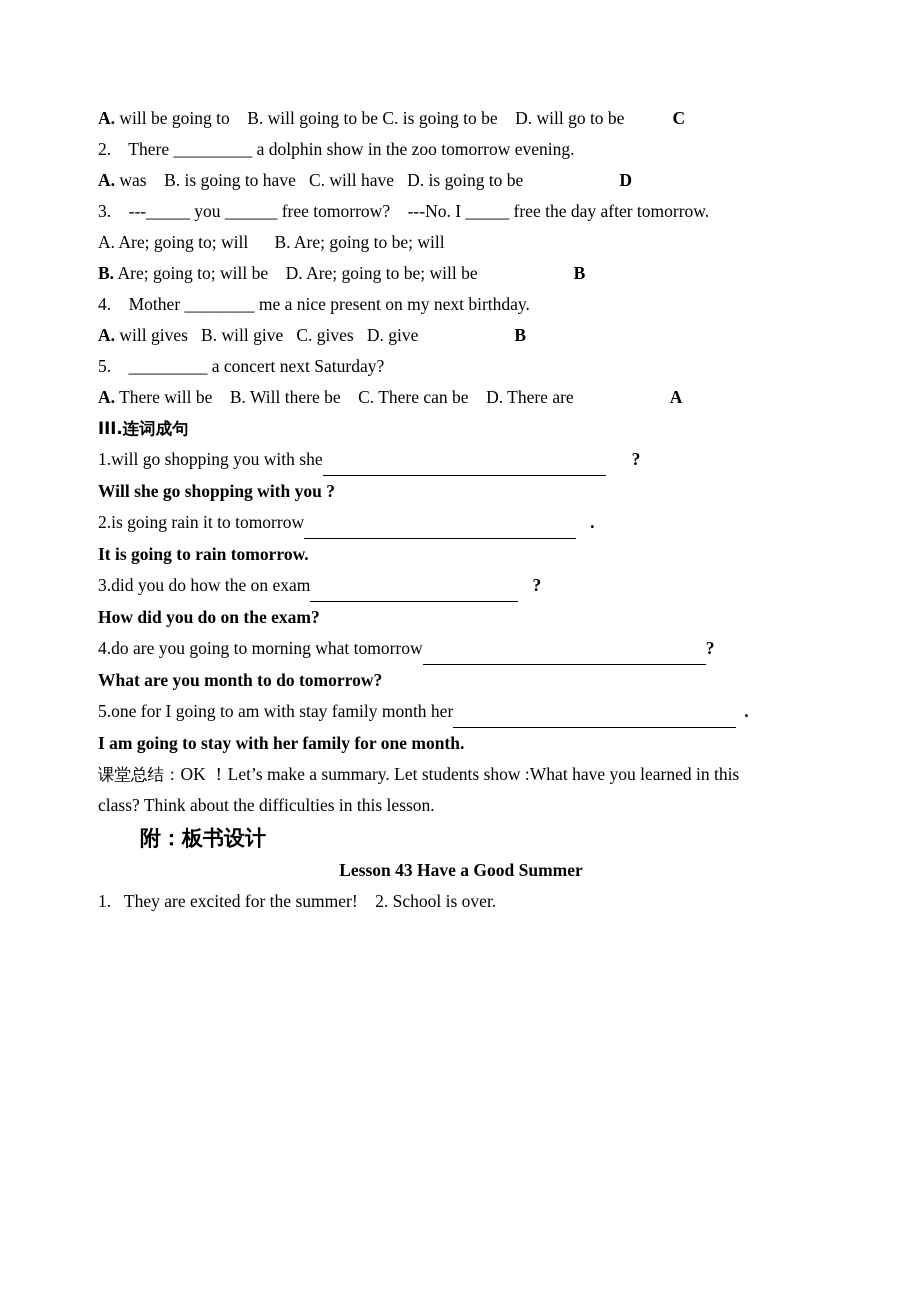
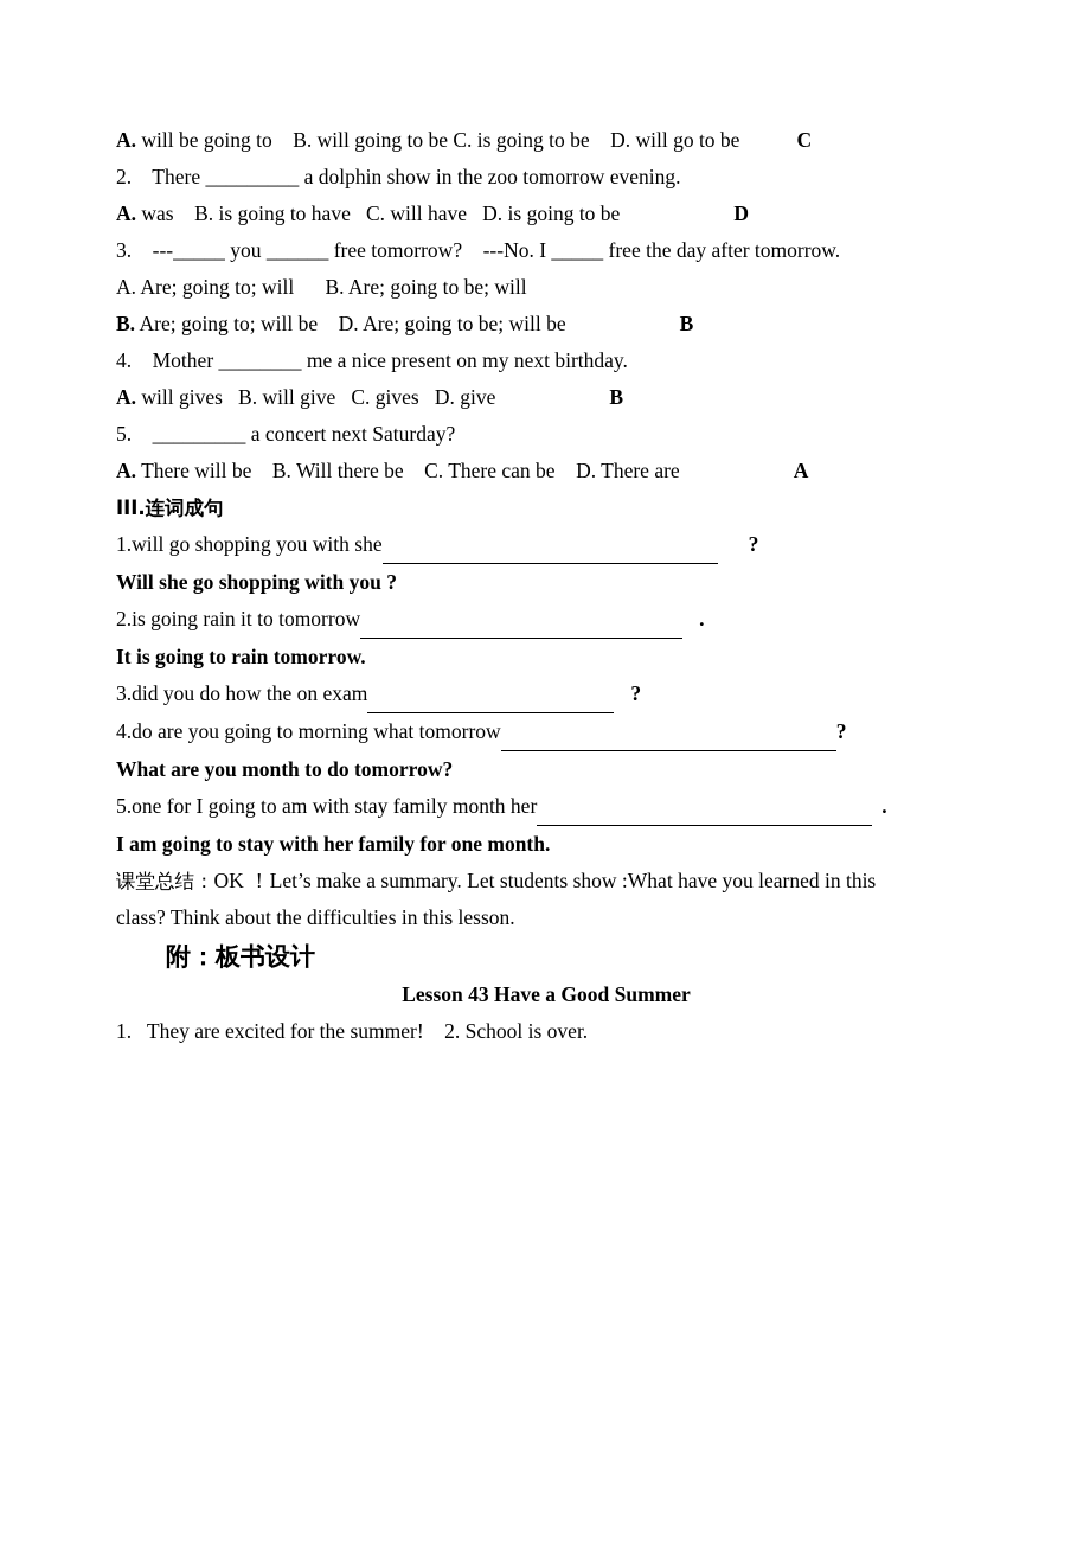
  A. will be going to B. will going to be C. is going to be D. will go to be C
  2. There _________ a dolphin show in the zoo tomorrow evening.
  A. was B. is going to have C. will have D. is going to be D
  3. ---_____ you ______ free tomorrow? ---No. I _____ free the day after tomorrow.
  A. Are; going to; will B. Are; going to be; will
  B. Are; going to; will be D. Are; going to be; will be B
  4. Mother ________ me a nice present on my next birthday.
  A. will gives B. will give C. gives D. give B
  5. _________ a concert next Saturday?
  A. There will be B. Will there be C. There can be D. There are A
  III.连词成句
  1.will go shopping you with she ?
  Will she go shopping with you ?
  2.is going rain it to tomorrow .
  It is going to rain tomorrow.
  3.did you do how the on exam ?
- How did you do on the exam?
  4.do are you going to morning what tomorrow ?
  What are you month to do tomorrow?
  5.one for I going to am with stay family month her .
  I am going to stay with her family for one month.
  课堂总结：OK ！Let’s make a summary. Let students show :What have you learned in this
  class? Think about the difficulties in this lesson.
  附：板书设计
  Lesson 43 Have a Good Summer
  1. They are excited for the summer! 2. School is over.
